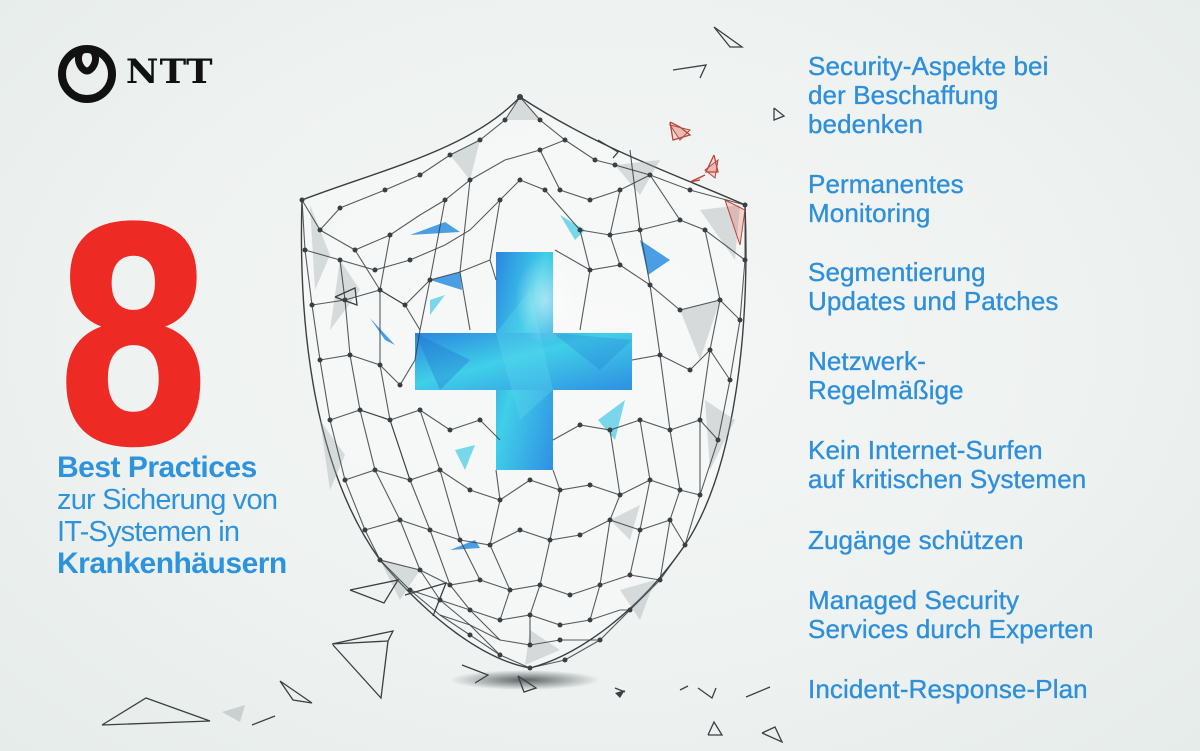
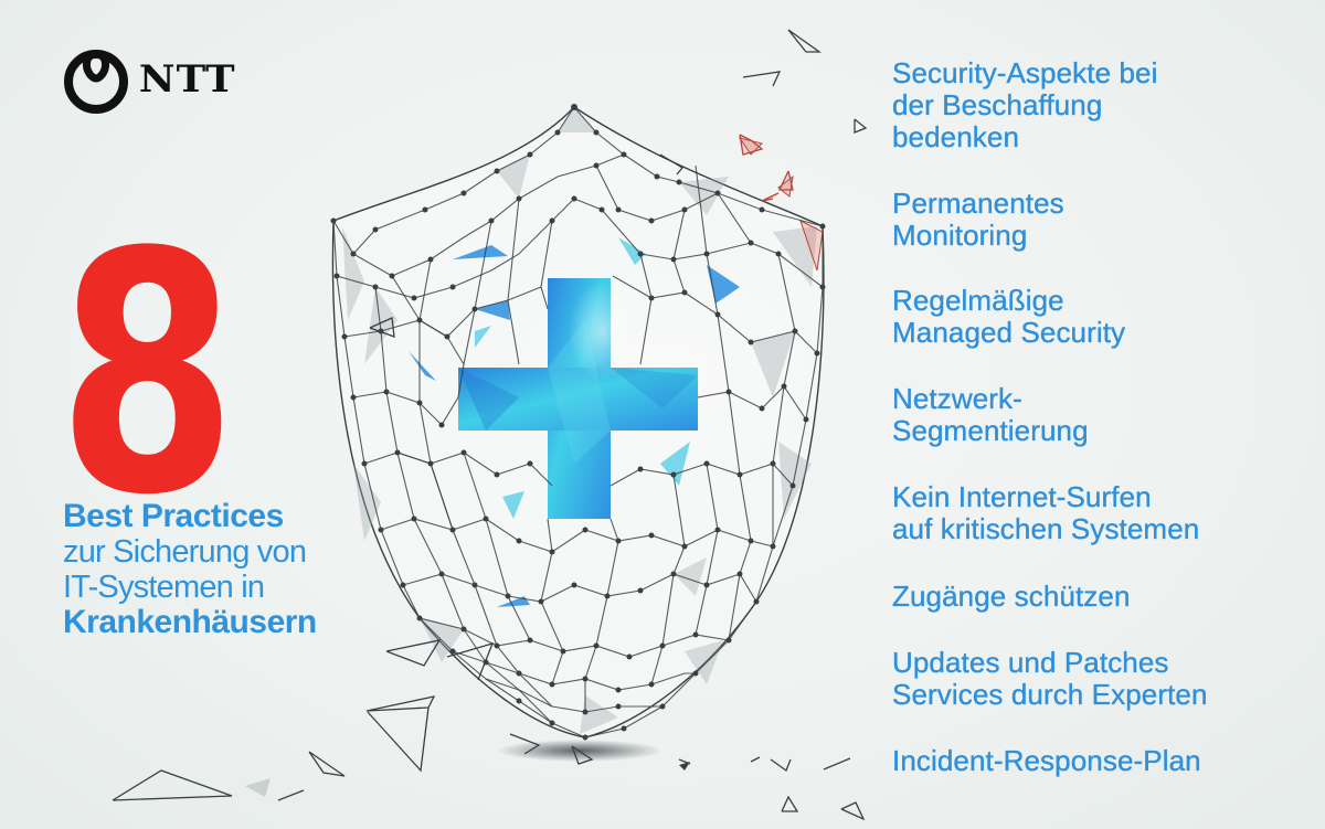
  NTT
  8
  Best Practices
  zur Sicherung von
  IT-Systemen in
  Krankenhäusern
  Security-Aspekte bei
  der Beschaffung
  bedenken
  Permanentes
  Monitoring
- Segmentierung
+ Regelmäßige
- Updates und Patches
+ Managed Security
  Netzwerk-
- Regelmäßige
+ Segmentierung
  Kein Internet-Surfen
  auf kritischen Systemen
  Zugänge schützen
- Managed Security
+ Updates und Patches
  Services durch Experten
  Incident-Response-Plan
